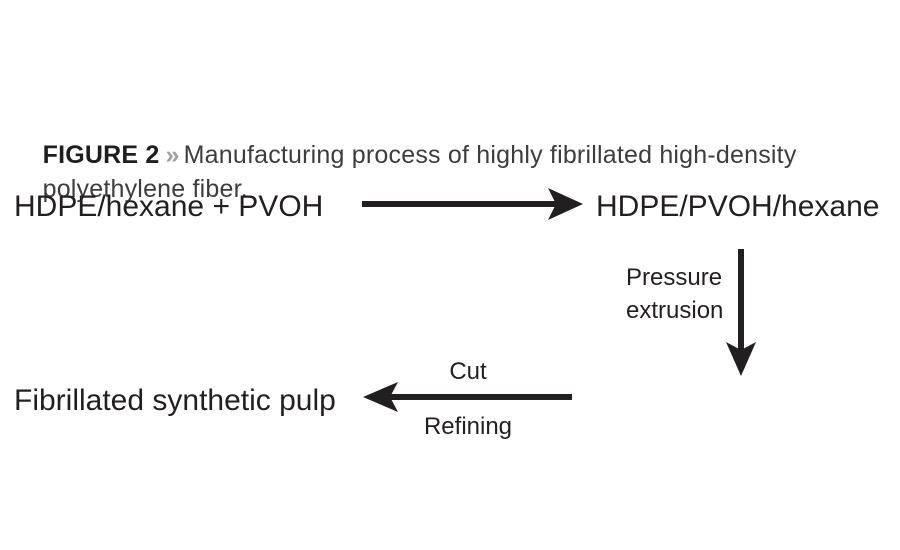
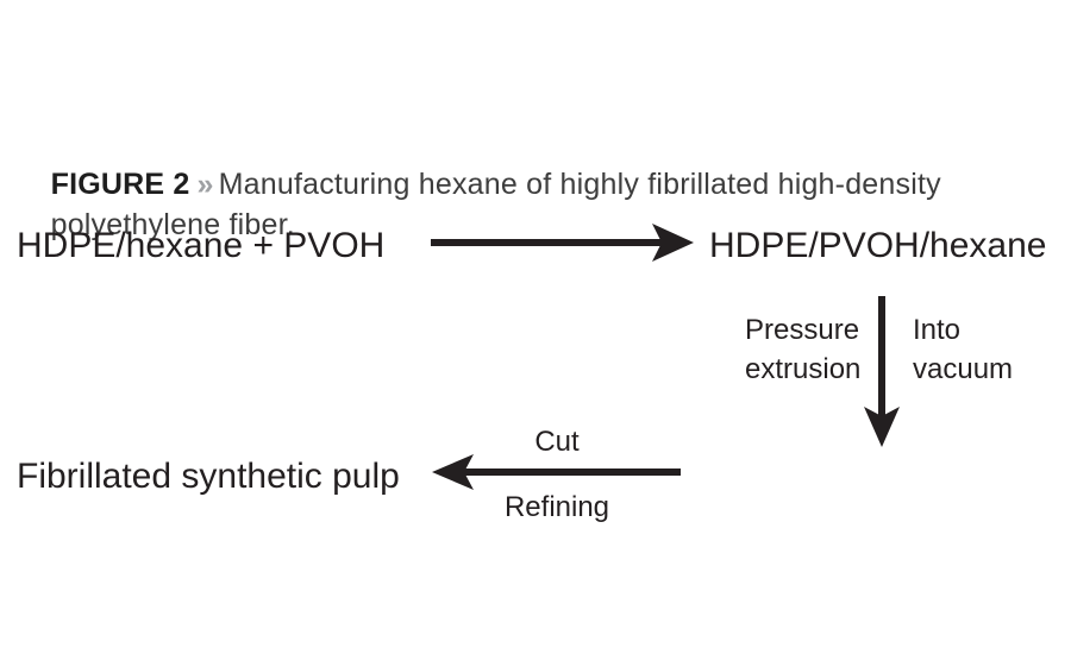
- FIGURE 2 » Manufacturing process of highly fibrillated high-density
+ FIGURE 2 » Manufacturing hexane of highly fibrillated high-density
  polyethylene fiber.
  HDPE/hexane + PVOH
  HDPE/PVOH/hexane
  Fibrillated synthetic pulp
  Pressure extrusion
+ Into vacuum
  Cut
  Refining
